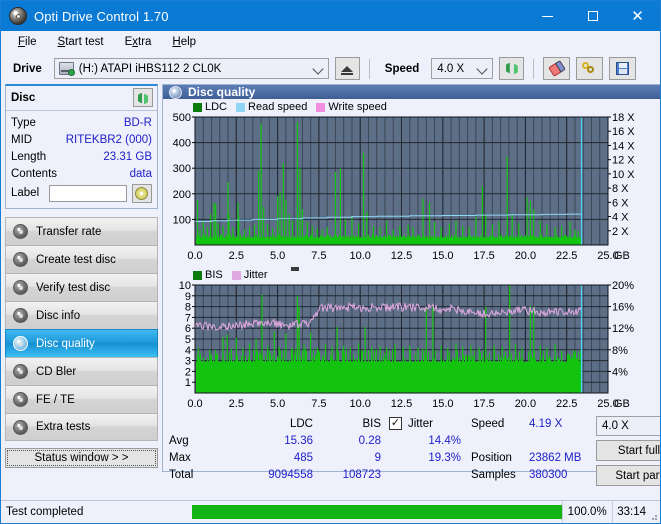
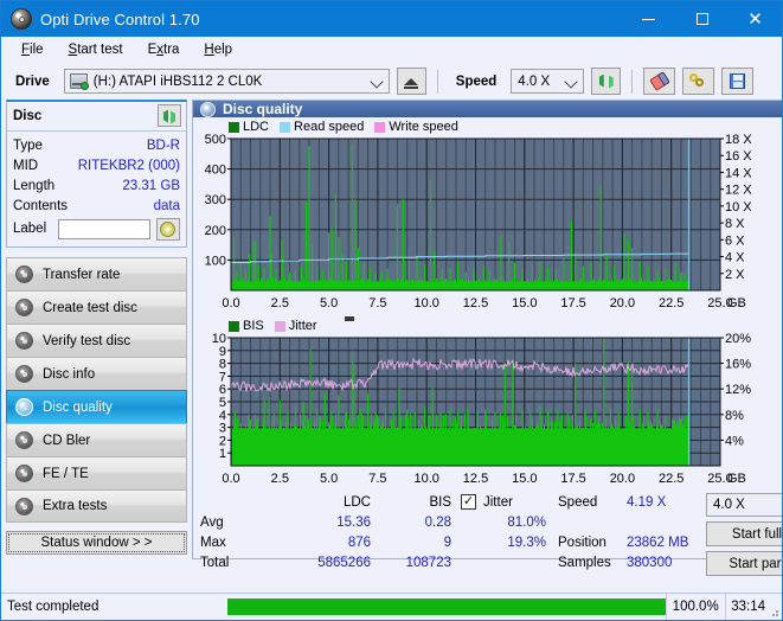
  Opti Drive Control 1.70
  ✕
  File
  Start test
  Extra
  Help
  Drive
  (H:) ATAPI iHBS112 2 CL0K
  Speed
  4.0 X
  Disc
  Type
  BD-R
  MID
  RITEKBR2 (000)
  Length
  23.31 GB
  Contents
  data
  Label
  Transfer rate
  Create test disc
  Verify test disc
  Disc info
  Disc quality
  CD Bler
  FE / TE
  Extra tests
  Status window > >
  Disc quality
  LDC
  Read speed
  Write speed
  100
  200
  300
  400
  500
  2 X
  4 X
  6 X
  8 X
  10 X
  12 X
  14 X
  16 X
  18 X
  0.0
  2.5
  5.0
  7.5
  10.0
  12.5
  15.0
  17.5
  20.0
  22.5
  25.0
  GB
  BIS
  Jitter
  1
  2
  3
  4
  5
  6
  7
  8
  9
  10
  4%
  8%
  12%
  16%
  20%
  0.0
  2.5
  5.0
  7.5
  10.0
  12.5
  15.0
  17.5
  20.0
  22.5
  25.0
  GB
  LDC
  BIS
  Avg
  15.36
  0.28
  Max
- 485
+ 876
  9
  Total
- 9094558
+ 5865266
  108723
  ✓
  Jitter
- 14.4%
+ 81.0%
  19.3%
  Speed
  4.19 X
  Position
  23862 MB
  Samples
  380300
  4.0 X
  Start full
  Start par
  Test completed
  100.0%
  33:14
